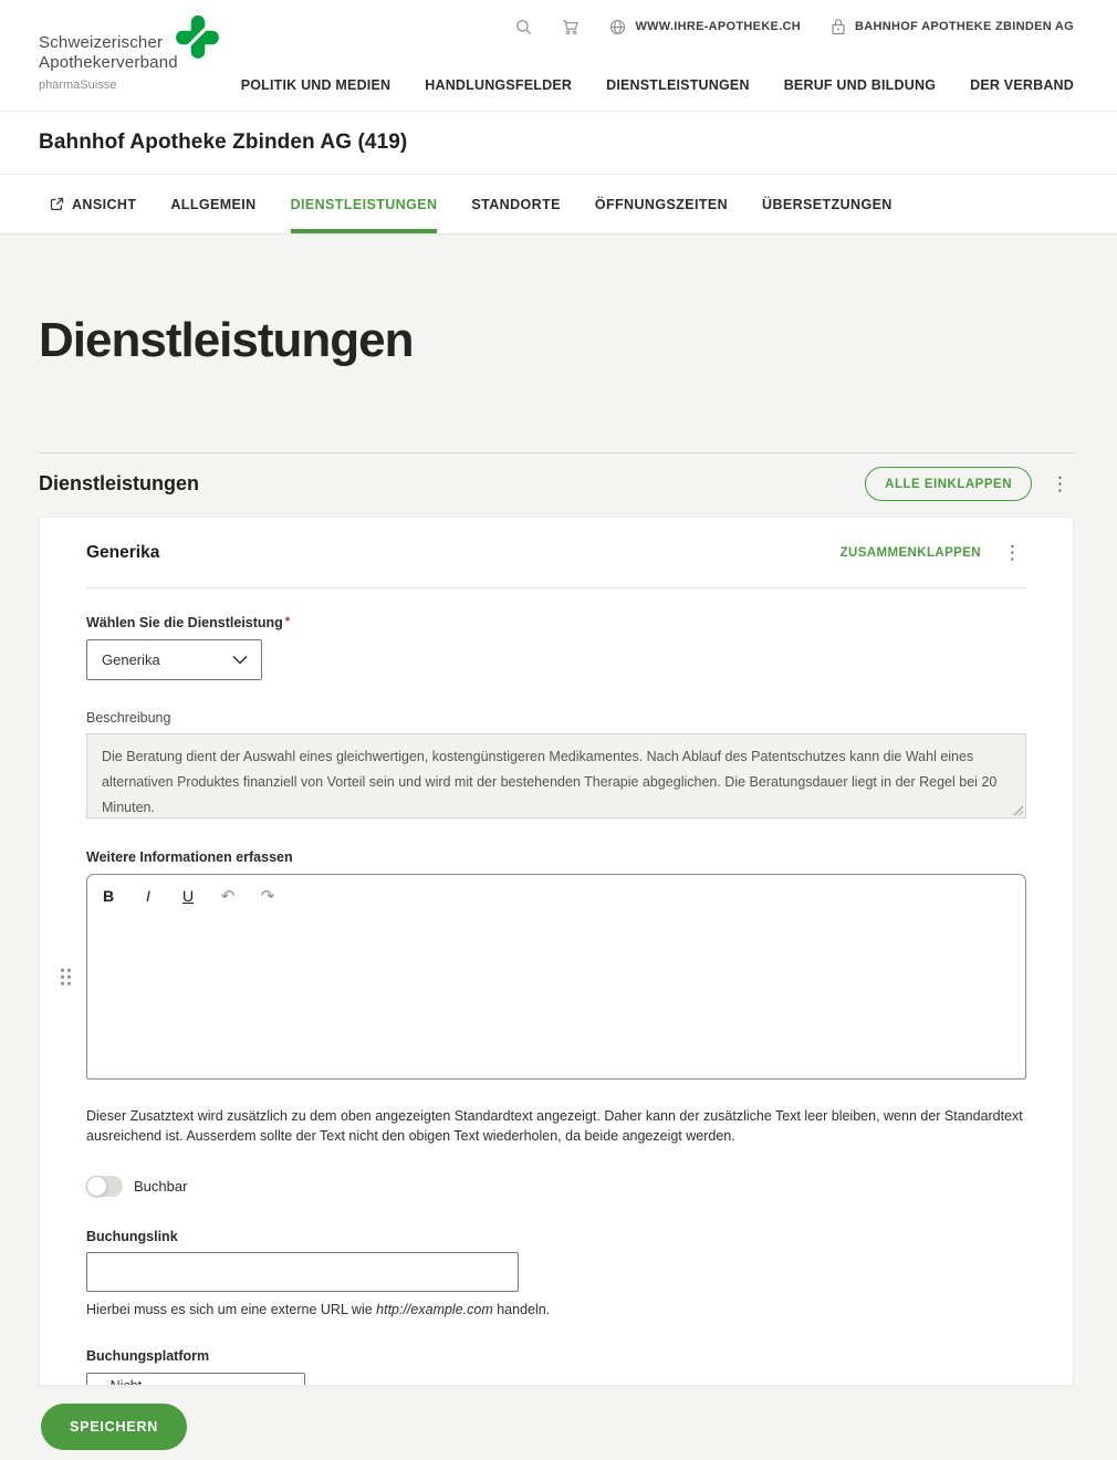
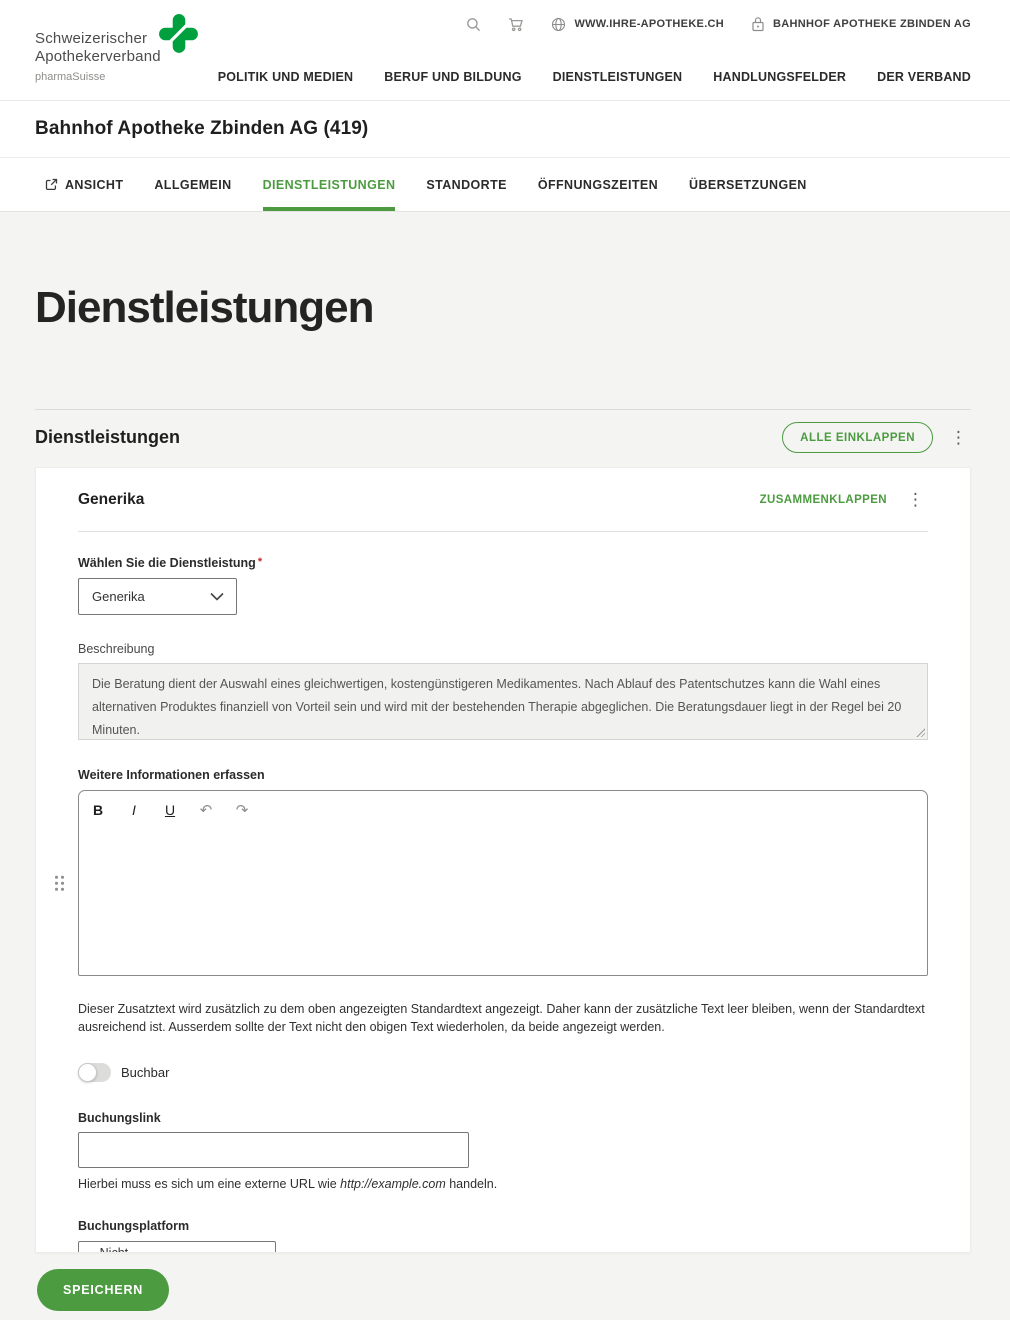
  Schweizerischer
  Apothekerverband
  pharmaSuisse
  WWW.IHRE-APOTHEKE.CH
  BAHNHOF APOTHEKE ZBINDEN AG
  POLITIK UND MEDIEN
- HANDLUNGSFELDER
+ BERUF UND BILDUNG
  DIENSTLEISTUNGEN
- BERUF UND BILDUNG
+ HANDLUNGSFELDER
  DER VERBAND
  Bahnhof Apotheke Zbinden AG (419)
  ANSICHT
  ALLGEMEIN
  DIENSTLEISTUNGEN
  STANDORTE
  ÖFFNUNGSZEITEN
  ÜBERSETZUNGEN
  Dienstleistungen
  Dienstleistungen
  ALLE EINKLAPPEN
  ⋮
  Generika
  ZUSAMMENKLAPPEN
  ⋮
  Wählen Sie die Dienstleistung *
  Generika
  Beschreibung
  Die Beratung dient der Auswahl eines gleichwertigen, kostengünstigeren Medikamentes. Nach Ablauf des Patentschutzes kann die Wahl eines alternativen Produktes finanziell von Vorteil sein und wird mit der bestehenden Therapie abgeglichen. Die Beratungsdauer liegt in der Regel bei 20 Minuten.
  Weitere Informationen erfassen
  B
  I
  U
  ↶
  ↷
  Dieser Zusatztext wird zusätzlich zu dem oben angezeigten Standardtext angezeigt. Daher kann der zusätzliche Text leer bleiben, wenn der Standardtext ausreichend ist. Ausserdem sollte der Text nicht den obigen Text wiederholen, da beide angezeigt werden.
  Buchbar
  Buchungslink
  Hierbei muss es sich um eine externe URL wie http://example.com handeln.
  Buchungsplatform
  SPEICHERN
